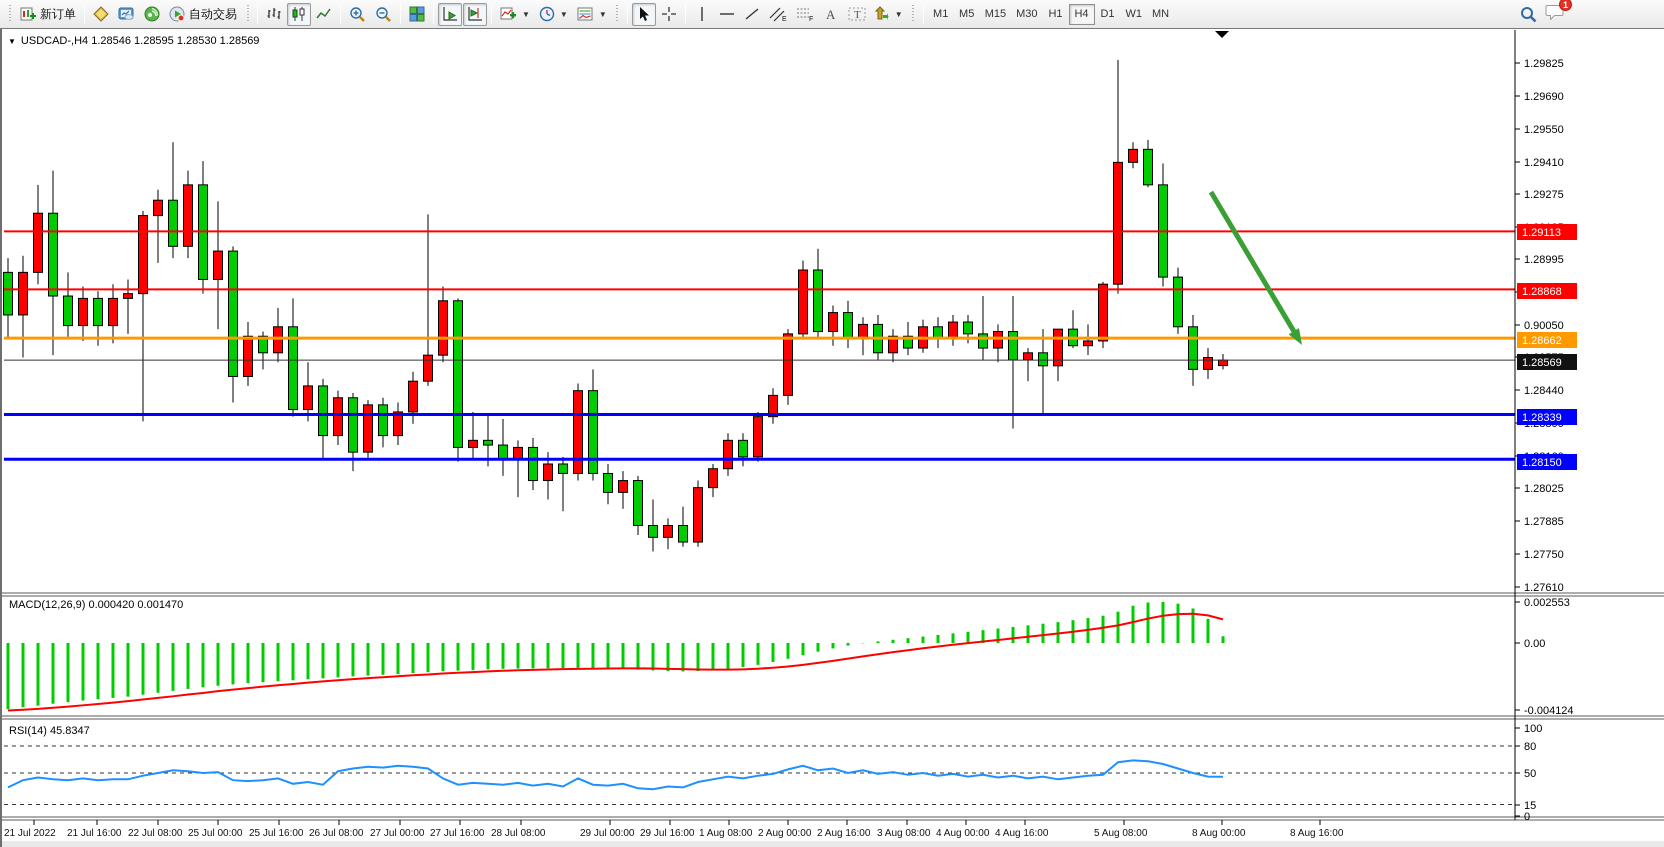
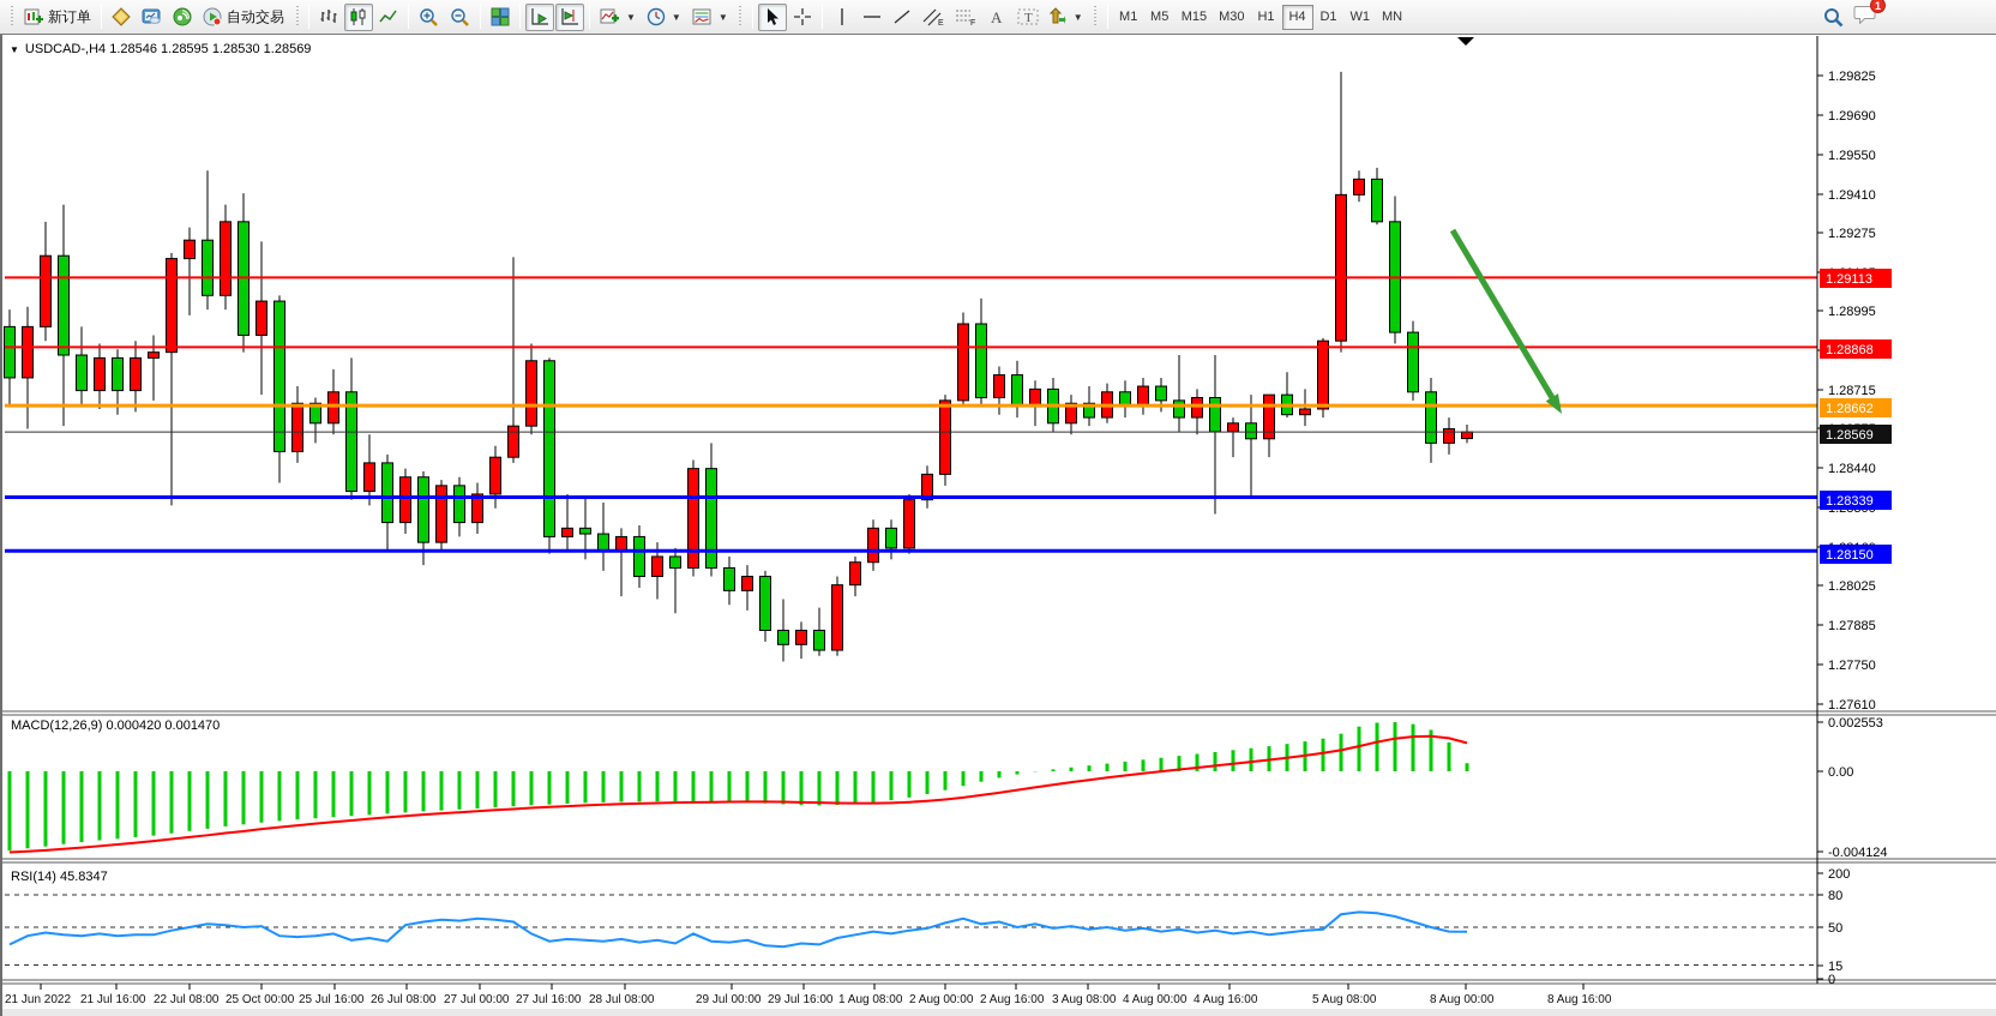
  新订单
  自动交易
  ▼
  ▼
  ▼
  A
  T
  ▼
  M1
  M5
  M15
  M30
  H1
  H4
  D1
  W1
  MN
  1
  1.29825
  1.29690
  1.29550
  1.29410
  1.29275
  1.28995
- 0.90050
+ 1.28715
  1.28440
  1.28025
  1.27885
  1.27750
  1.27610
  0.002553
  0.00
  -0.004124
- 100
+ 200
  80
  50
  15
  0
  1.29113
  1.28868
  1.28662
  1.28569
  1.28339
  1.28150
- 21 Jul 2022
+ 21 Jun 2022
  21 Jul 16:00
  22 Jul 08:00
- 25 Jul 00:00
+ 25 Oct 00:00
  25 Jul 16:00
  26 Jul 08:00
  27 Jul 00:00
  27 Jul 16:00
  28 Jul 08:00
  29 Jul 00:00
  29 Jul 16:00
  1 Aug 08:00
  2 Aug 00:00
  2 Aug 16:00
  3 Aug 08:00
  4 Aug 00:00
  4 Aug 16:00
  5 Aug 08:00
  8 Aug 00:00
  8 Aug 16:00
  ▼
  USDCAD-,H4 1.28546 1.28595 1.28530 1.28569
  MACD(12,26,9) 0.000420 0.001470
  RSI(14) 45.8347
